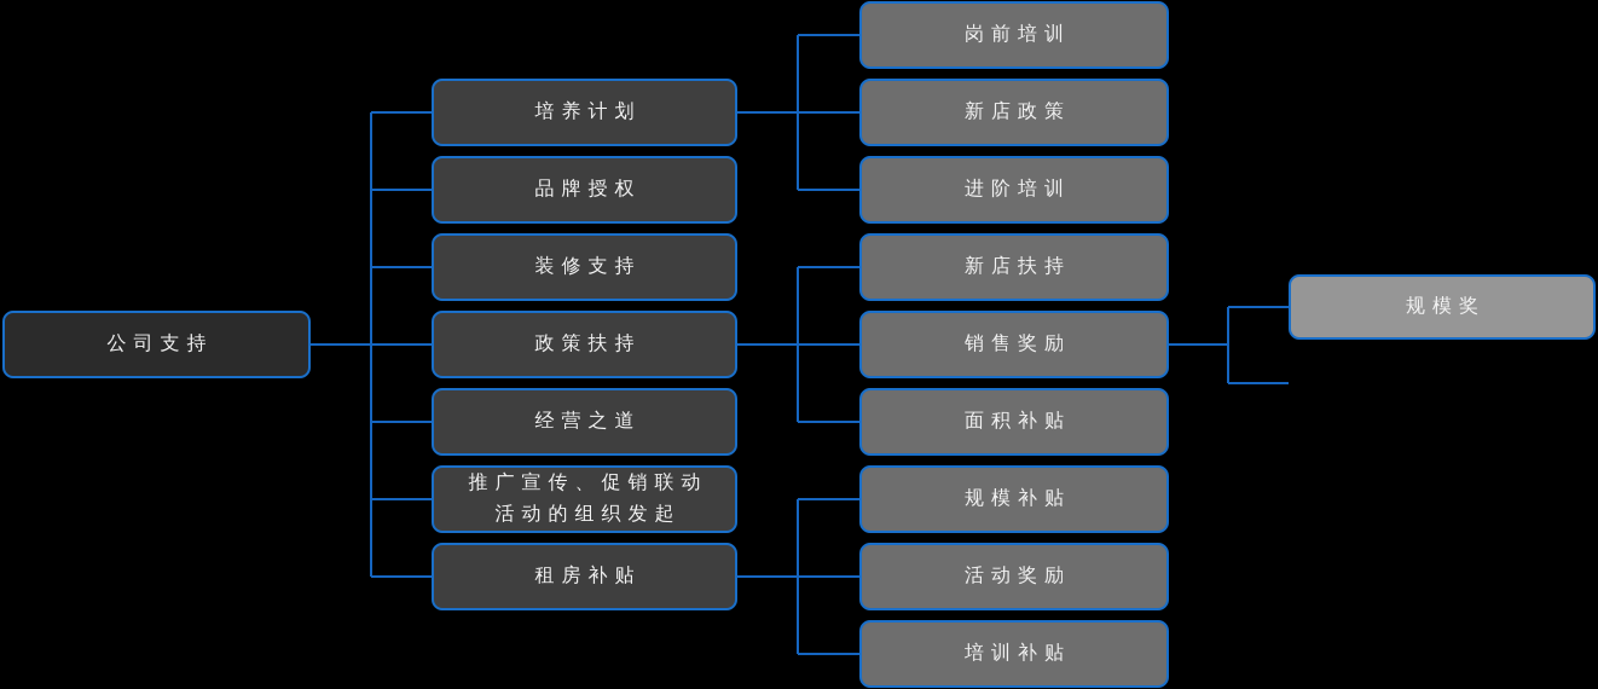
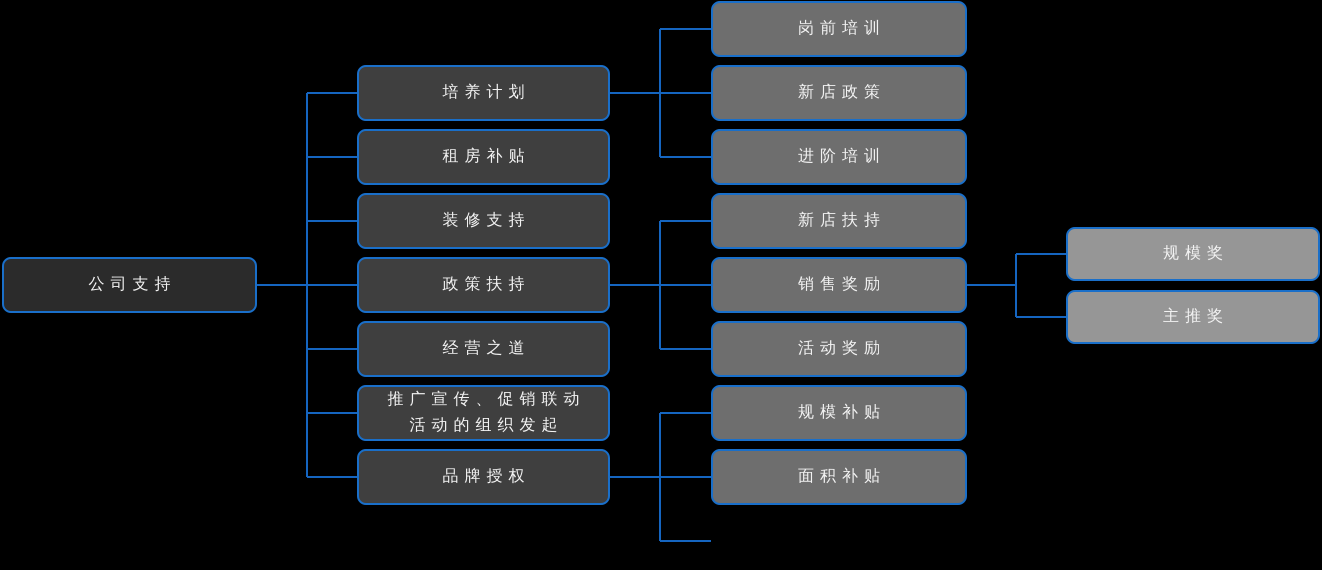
  公司支持
  培养计划
- 品牌授权
+ 租房补贴
  装修支持
  政策扶持
  经营之道
  推广宣传、促销联动
  活动的组织发起
- 租房补贴
+ 品牌授权
  岗前培训
  新店政策
  进阶培训
  新店扶持
  销售奖励
- 面积补贴
+ 活动奖励
  规模补贴
- 活动奖励
+ 面积补贴
- 培训补贴
  规模奖
+ 主推奖
